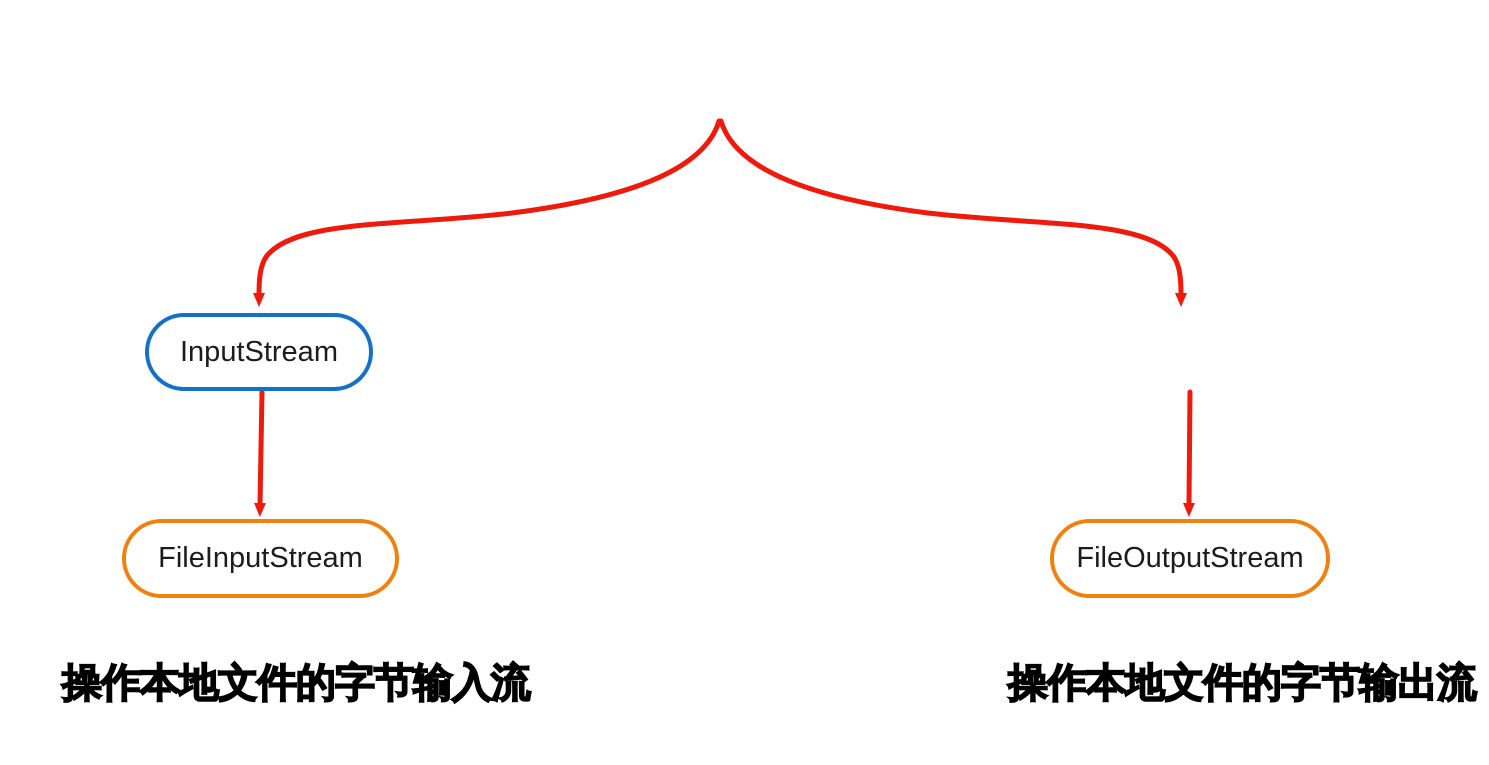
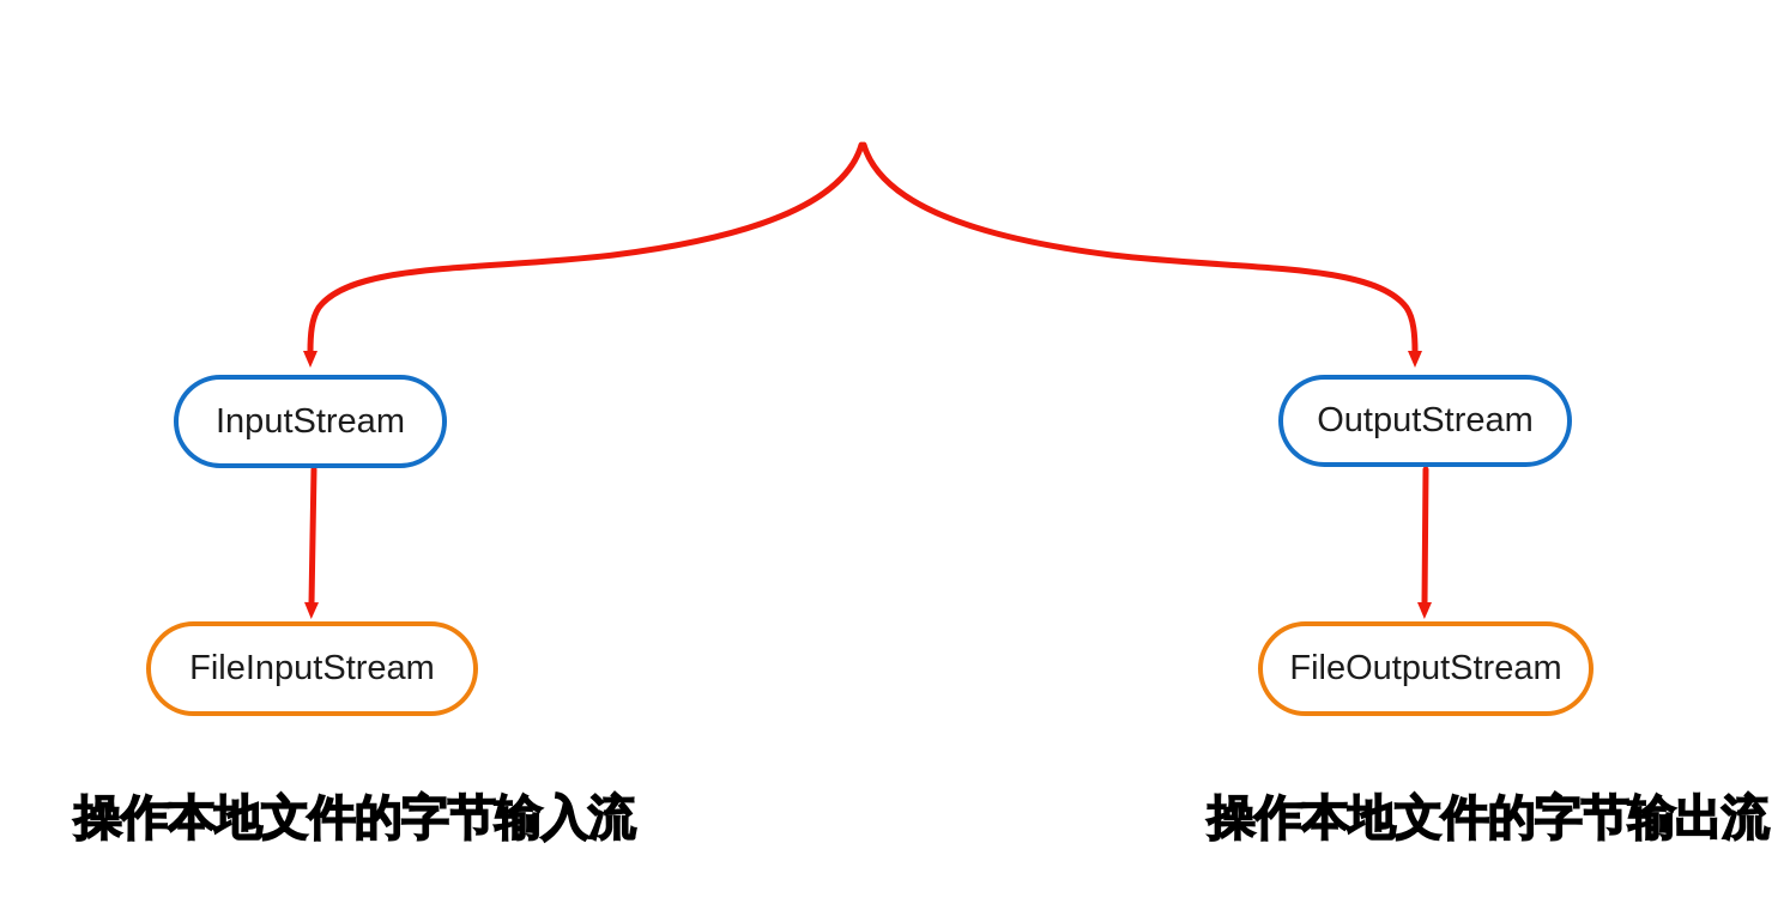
  InputStream
+ OutputStream
  FileInputStream
  FileOutputStream
  操作本地文件的字节输入流
  操作本地文件的字节输出流
